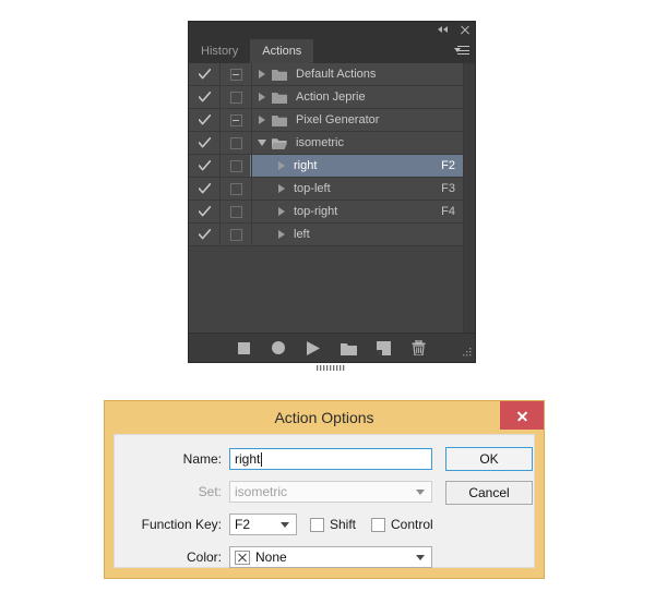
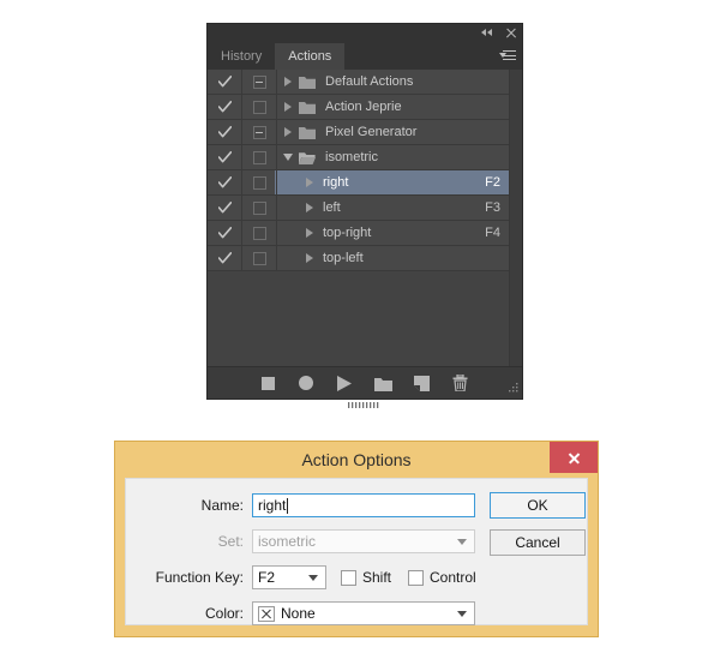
  History
  Actions
  Default Actions
  Action Jeprie
  Pixel Generator
  isometric
  right
  F2
- top-left
+ left
  F3
  top-right
  F4
- left
+ top-left
  Action Options
  Name:
  right
  Set:
  isometric
  Function Key:
  F2
  Shift
  Control
  Color:
  None
  OK
  Cancel
